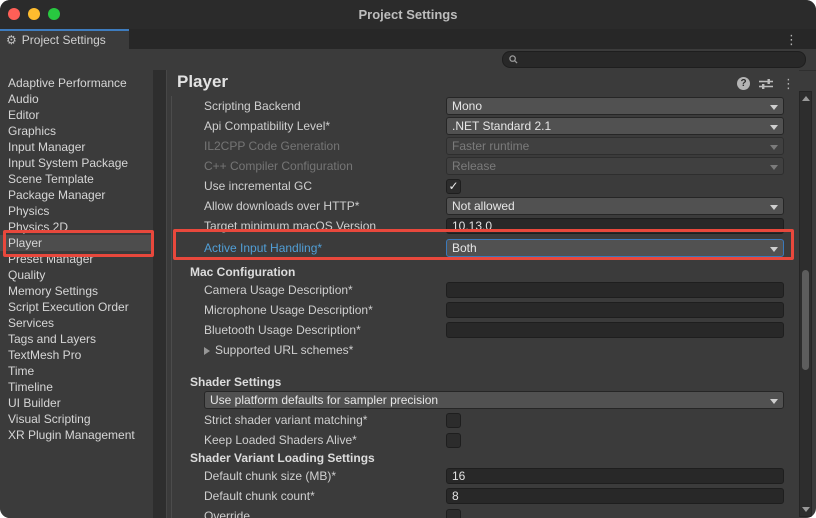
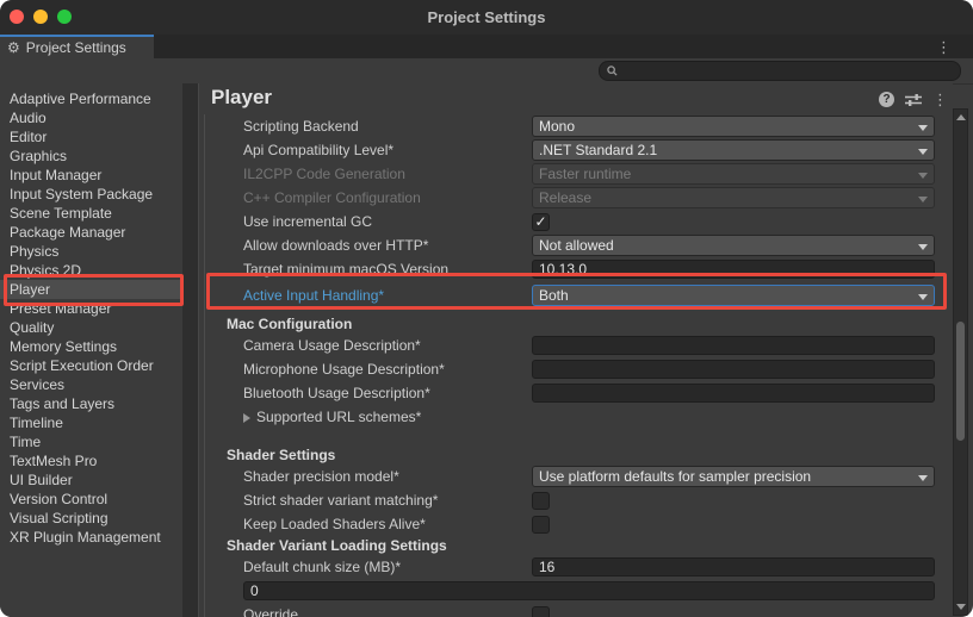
  Project Settings
  ⚙
  Project Settings
  ⋮
  Adaptive Performance
  Audio
  Editor
  Graphics
  Input Manager
  Input System Package
  Scene Template
  Package Manager
  Physics
  Physics 2D
  Player
  Preset Manager
  Quality
  Memory Settings
  Script Execution Order
  Services
  Tags and Layers
- TextMesh Pro
+ Timeline
  Time
- Timeline
+ TextMesh Pro
  UI Builder
+ Version Control
  Visual Scripting
  XR Plugin Management
  Player
  ?
  ⋮
  Scripting Backend
  Mono
  Api Compatibility Level*
  .NET Standard 2.1
  IL2CPP Code Generation
  Faster runtime
  C++ Compiler Configuration
  Release
  Use incremental GC
  ✓
  Allow downloads over HTTP*
  Not allowed
  Target minimum macOS Version
  10.13.0
  Active Input Handling*
  Both
  Mac Configuration
  Camera Usage Description*
  Microphone Usage Description*
  Bluetooth Usage Description*
  Supported URL schemes*
  Shader Settings
+ Shader precision model*
  Use platform defaults for sampler precision
  Strict shader variant matching*
  Keep Loaded Shaders Alive*
  Shader Variant Loading Settings
  Default chunk size (MB)*
  16
- Default chunk count*
- 8
+ 0
  Override
